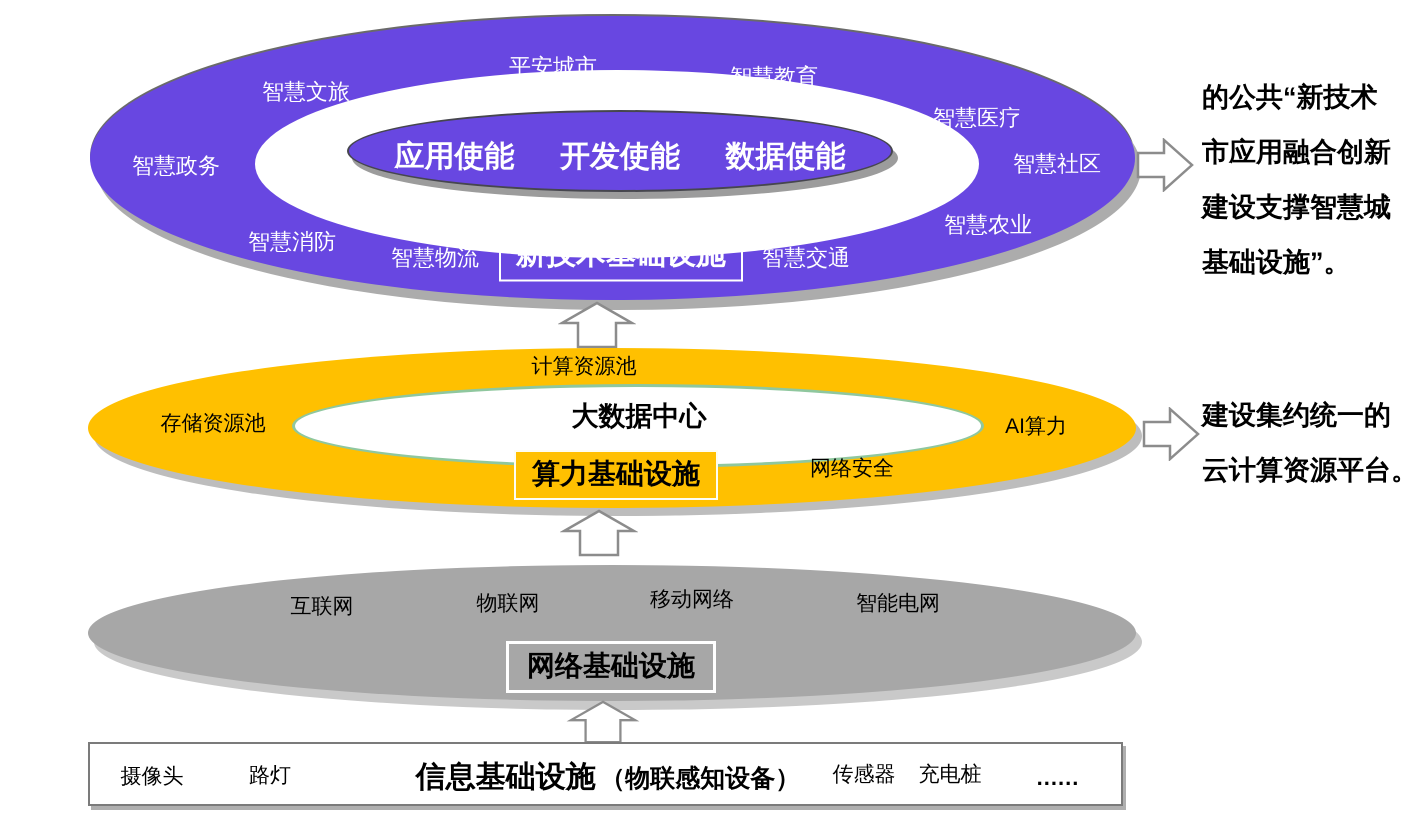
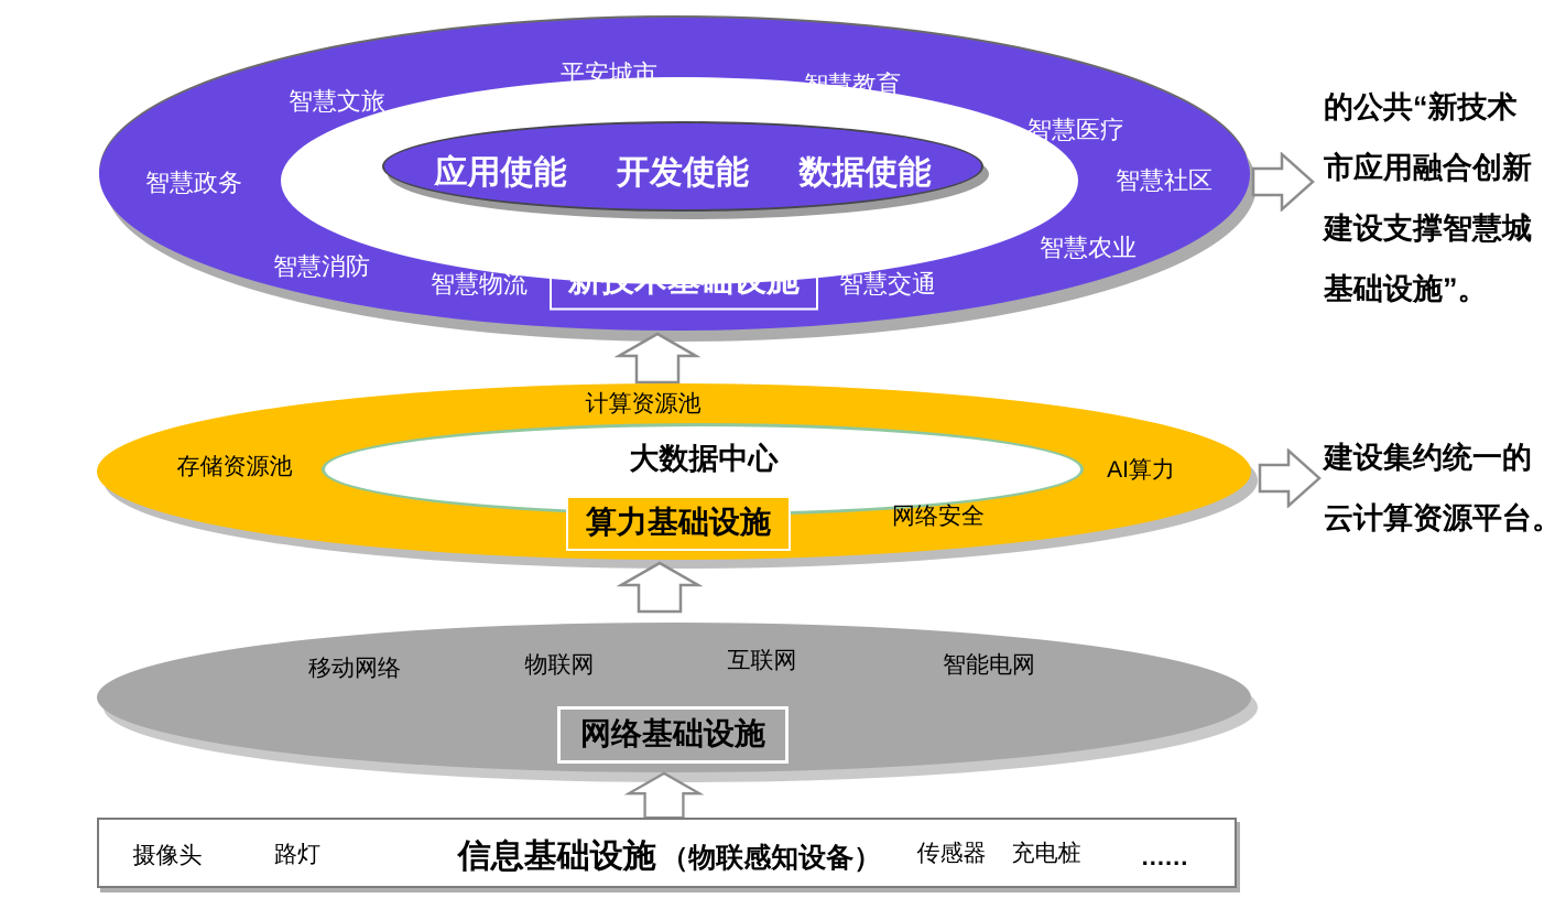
  应用使能
  开发使能
  数据使能
  智慧文旅
  平安城市
  智慧教育
  智慧医疗
  智慧政务
  智慧社区
  智慧消防
  智慧农业
  智慧物流
  智慧交通
  新技术基础设施
  的公共“新技术
  市应用融合创新
  建设支撑智慧城
  基础设施”。
  计算资源池
  存储资源池
  大数据中心
  AI算力
  网络安全
  算力基础设施
  建设集约统一的
  云计算资源平台。
- 互联网
+ 移动网络
  物联网
- 移动网络
+ 互联网
  智能电网
  网络基础设施
  摄像头
  路灯
  信息基础设施 （物联感知设备）
  传感器
  充电桩
  ......
